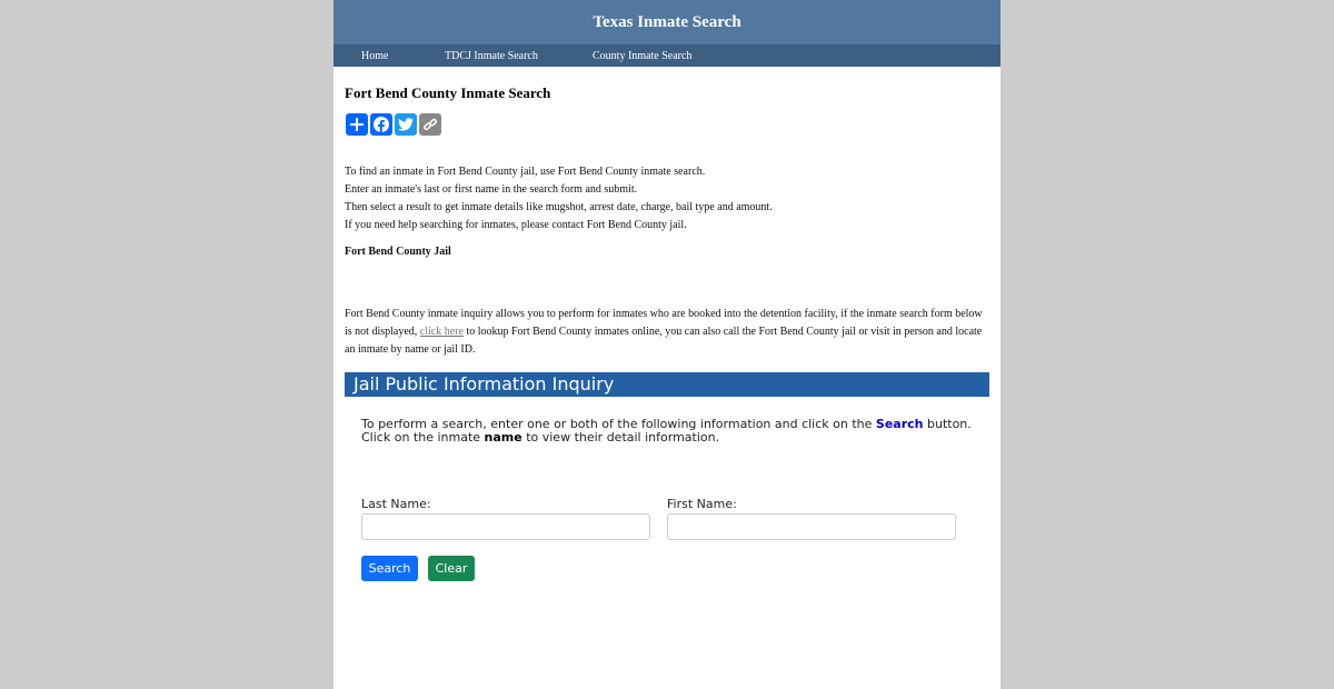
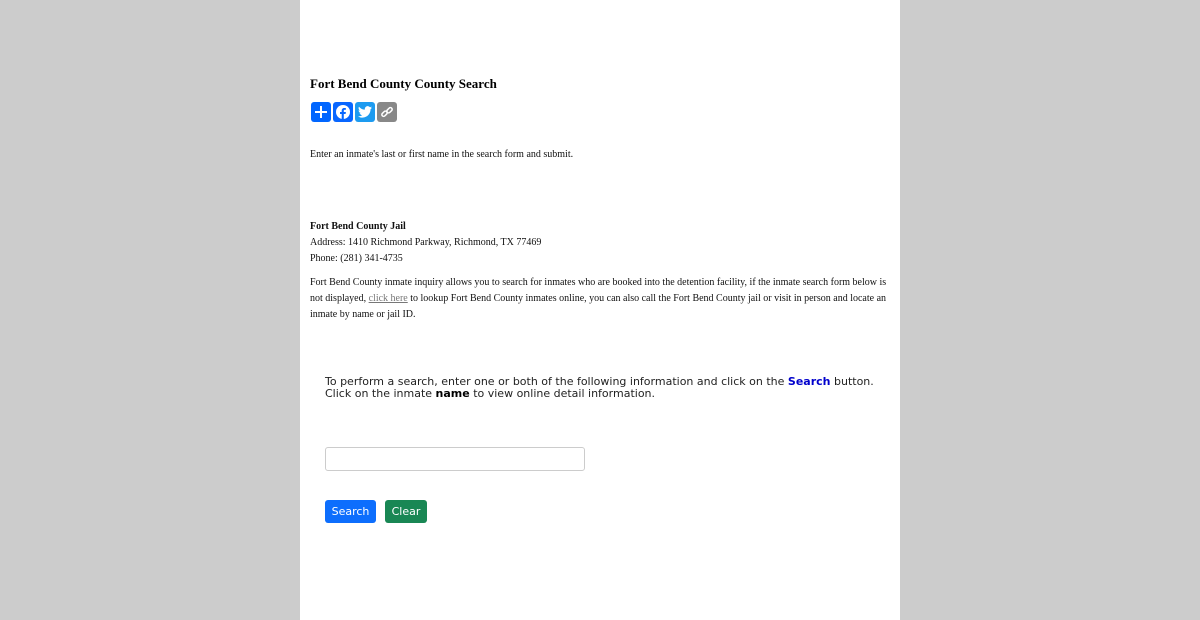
- Texas Inmate Search
- Home
- TDCJ Inmate Search
- County Inmate Search
- Fort Bend County Inmate Search
+ Fort Bend County County Search
- To find an inmate in Fort Bend County jail, use Fort Bend County inmate search.
  Enter an inmate's last or first name in the search form and submit.
- Then select a result to get inmate details like mugshot, arrest date, charge, bail type and amount.
- If you need help searching for inmates, please contact Fort Bend County jail.
  Fort Bend County Jail
+ Address: 1410 Richmond Parkway, Richmond, TX 77469
+ Phone: (281) 341-4735
- Fort Bend County inmate inquiry allows you to perform for inmates who are booked into the detention facility, if the inmate search form below is not displayed, click here to lookup Fort Bend County inmates online, you can also call the Fort Bend County jail or visit in person and locate an inmate by name or jail ID.
+ Fort Bend County inmate inquiry allows you to search for inmates who are booked into the detention facility, if the inmate search form below is not displayed, click here to lookup Fort Bend County inmates online, you can also call the Fort Bend County jail or visit in person and locate an inmate by name or jail ID.
- Jail Public Information Inquiry
- To perform a search, enter one or both of the following information and click on the Search button. Click on the inmate name to view their detail information.
+ To perform a search, enter one or both of the following information and click on the Search button. Click on the inmate name to view online detail information.
- Last Name:
- First Name:
  Search
  Clear
